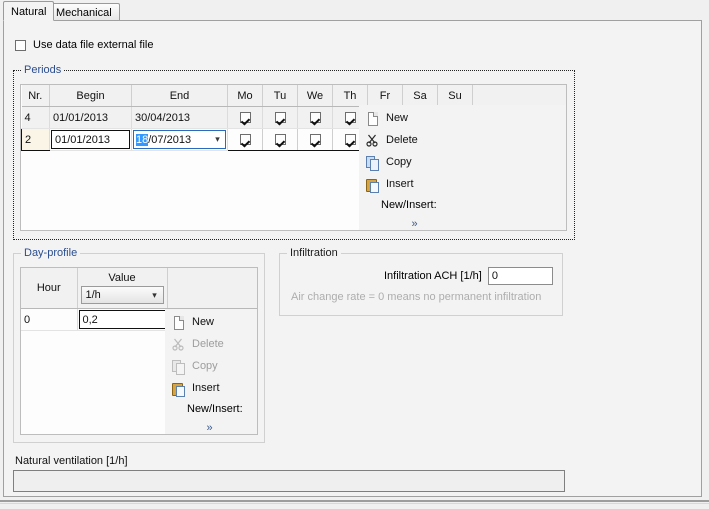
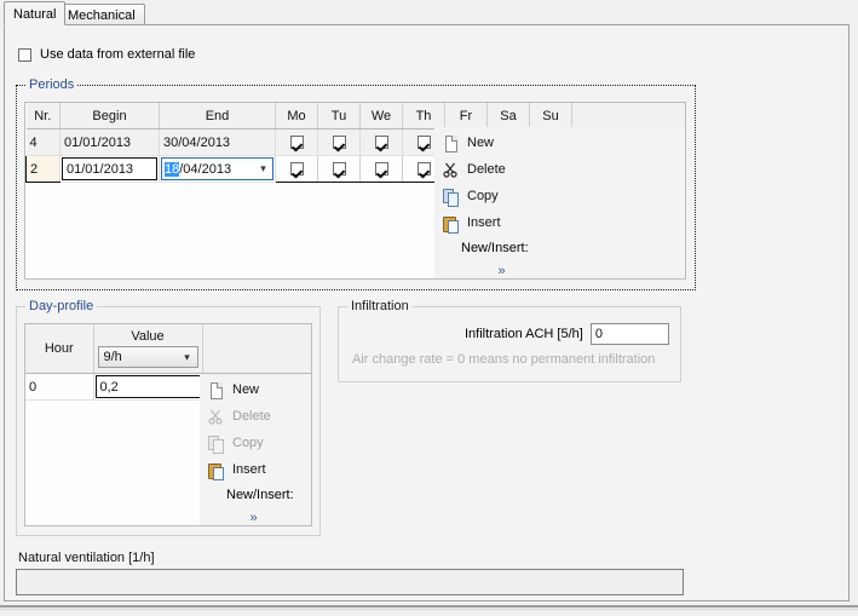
  Natural
  Mechanical
- Use data file external file
+ Use data from external file
  Periods
  Nr.	Begin	End	Mo	Tu	We	Th	Fr	Sa	Su
  4	01/01/2013	30/04/2013
- 2	01/01/2013	18/07/2013 ▾
+ 2	01/01/2013	18/04/2013 ▾
  New
  Delete
  Copy
  Insert
  New/Insert:
  »
  Day-profile
- Hour	Value 1/h ▾
+ Hour	Value 9/h ▾
  0	0,2
  New
  Delete
  Copy
  Insert
  New/Insert:
  »
  Infiltration
- Infiltration ACH [1/h]
+ Infiltration ACH [5/h]
  0
  Air change rate = 0 means no permanent infiltration
  Natural ventilation [1/h]
